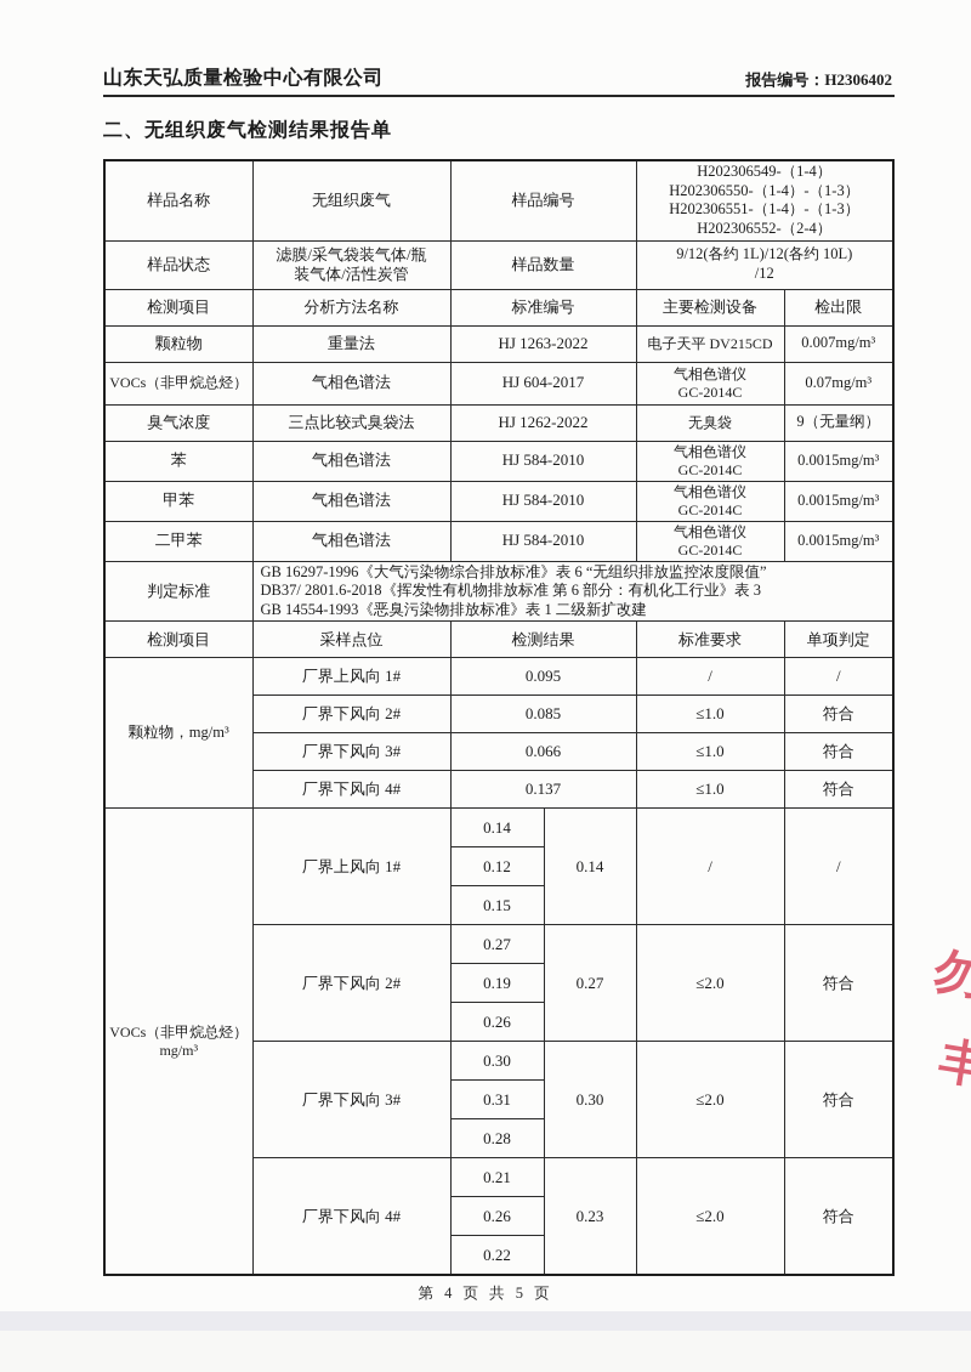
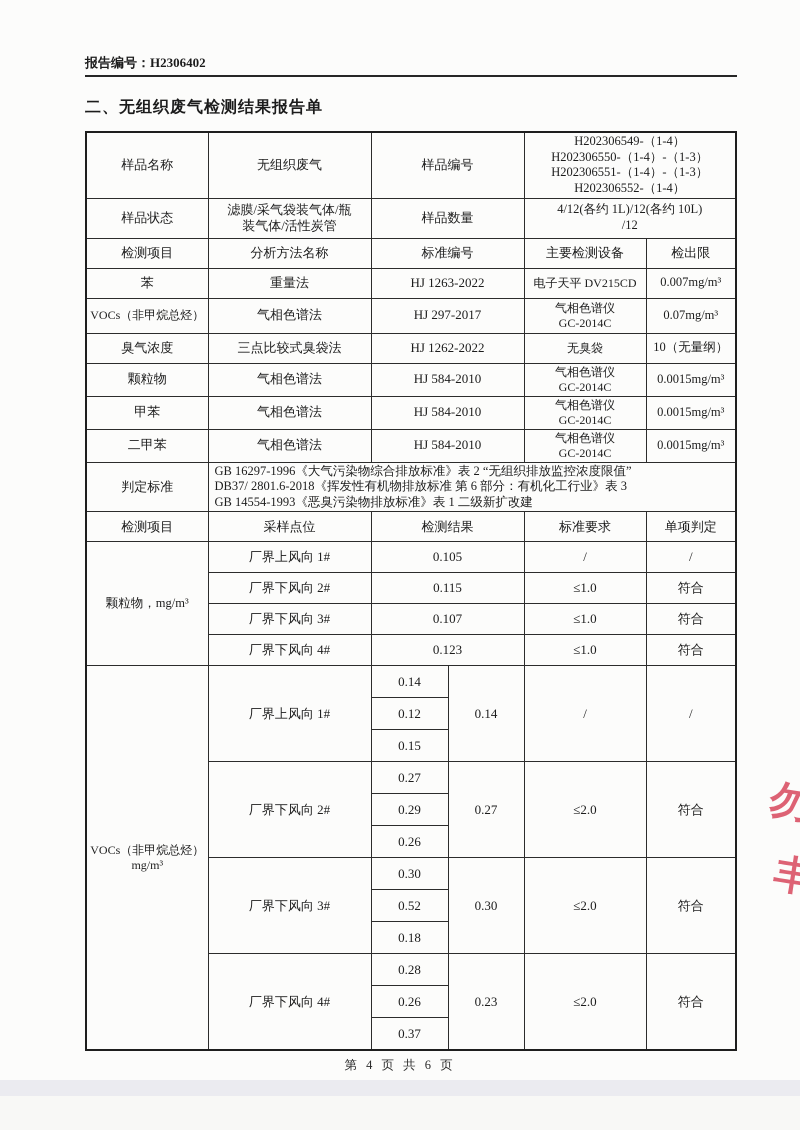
- 山东天弘质量检验中心有限公司
  报告编号：H2306402
  二、无组织废气检测结果报告单
- 样品名称	无组织废气	样品编号	H202306549-（1-4） H202306550-（1-4）-（1-3） H202306551-（1-4）-（1-3） H202306552-（2-4）
+ 样品名称	无组织废气	样品编号	H202306549-（1-4） H202306550-（1-4）-（1-3） H202306551-（1-4）-（1-3） H202306552-（1-4）
- 样品状态	滤膜/采气袋装气体/瓶 装气体/活性炭管	样品数量	9/12(各约 1L)/12(各约 10L) /12
+ 样品状态	滤膜/采气袋装气体/瓶 装气体/活性炭管	样品数量	4/12(各约 1L)/12(各约 10L) /12
  检测项目	分析方法名称	标准编号	主要检测设备	检出限
- 颗粒物	重量法	HJ 1263-2022	电子天平 DV215CD	0.007mg/m³
+ 苯	重量法	HJ 1263-2022	电子天平 DV215CD	0.007mg/m³
- VOCs（非甲烷总烃）	气相色谱法	HJ 604-2017	气相色谱仪 GC-2014C	0.07mg/m³
+ VOCs（非甲烷总烃）	气相色谱法	HJ 297-2017	气相色谱仪 GC-2014C	0.07mg/m³
- 臭气浓度	三点比较式臭袋法	HJ 1262-2022	无臭袋	9（无量纲）
+ 臭气浓度	三点比较式臭袋法	HJ 1262-2022	无臭袋	10（无量纲）
- 苯	气相色谱法	HJ 584-2010	气相色谱仪 GC-2014C	0.0015mg/m³
+ 颗粒物	气相色谱法	HJ 584-2010	气相色谱仪 GC-2014C	0.0015mg/m³
  甲苯	气相色谱法	HJ 584-2010	气相色谱仪 GC-2014C	0.0015mg/m³
  二甲苯	气相色谱法	HJ 584-2010	气相色谱仪 GC-2014C	0.0015mg/m³
- 判定标准	GB 16297-1996《大气污染物综合排放标准》表 6 “无组织排放监控浓度限值” DB37/ 2801.6-2018《挥发性有机物排放标准 第 6 部分：有机化工行业》表 3 GB 14554-1993《恶臭污染物排放标准》表 1 二级新扩改建
+ 判定标准	GB 16297-1996《大气污染物综合排放标准》表 2 “无组织排放监控浓度限值” DB37/ 2801.6-2018《挥发性有机物排放标准 第 6 部分：有机化工行业》表 3 GB 14554-1993《恶臭污染物排放标准》表 1 二级新扩改建
  检测项目	采样点位	检测结果	标准要求	单项判定
- 颗粒物，mg/m³	厂界上风向 1#	0.095	/	/
+ 颗粒物，mg/m³	厂界上风向 1#	0.105	/	/
- 厂界下风向 2#	0.085	≤1.0	符合
+ 厂界下风向 2#	0.115	≤1.0	符合
- 厂界下风向 3#	0.066	≤1.0	符合
+ 厂界下风向 3#	0.107	≤1.0	符合
- 厂界下风向 4#	0.137	≤1.0	符合
+ 厂界下风向 4#	0.123	≤1.0	符合
  VOCs（非甲烷总烃） mg/m³	厂界上风向 1#	0.14	0.14	/	/
  0.12
  0.15
  厂界下风向 2#	0.27	0.27	≤2.0	符合
- 0.19
+ 0.29
  0.26
  厂界下风向 3#	0.30	0.30	≤2.0	符合
- 0.31
+ 0.52
- 0.28
+ 0.18
- 厂界下风向 4#	0.21	0.23	≤2.0	符合
+ 厂界下风向 4#	0.28	0.23	≤2.0	符合
  0.26
- 0.22
+ 0.37
- 第 4 页 共 5 页
+ 第 4 页 共 6 页
